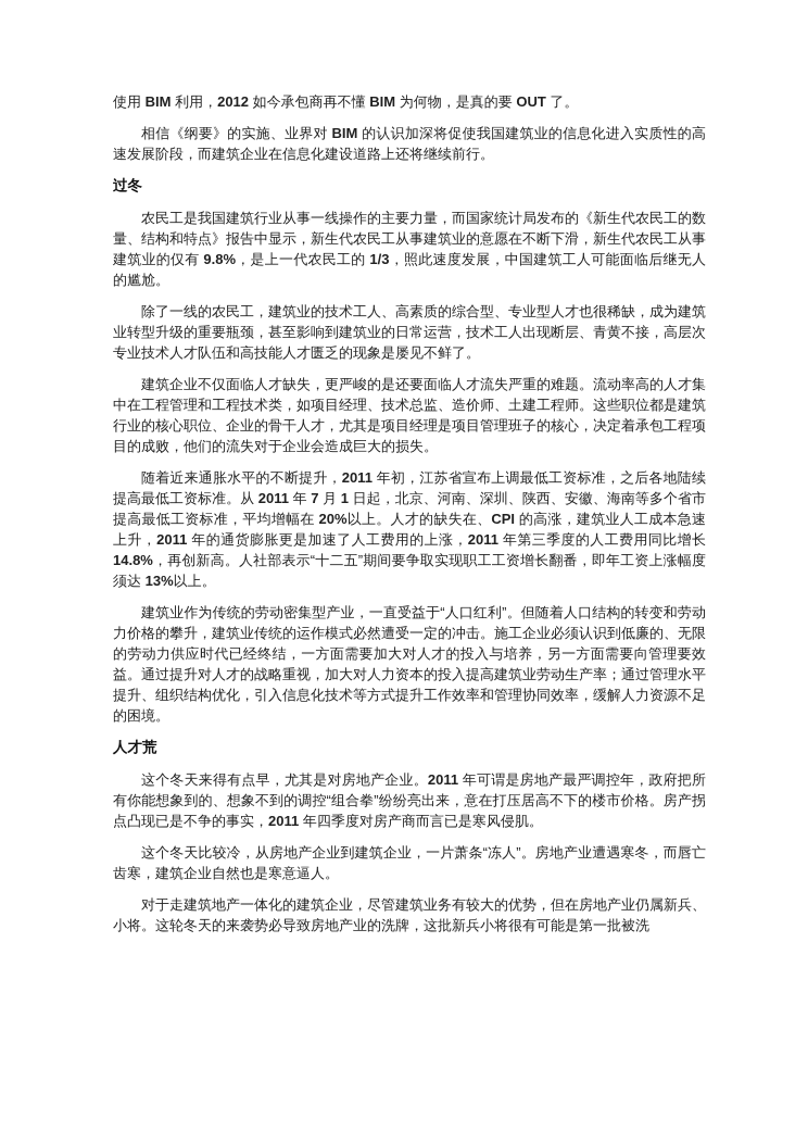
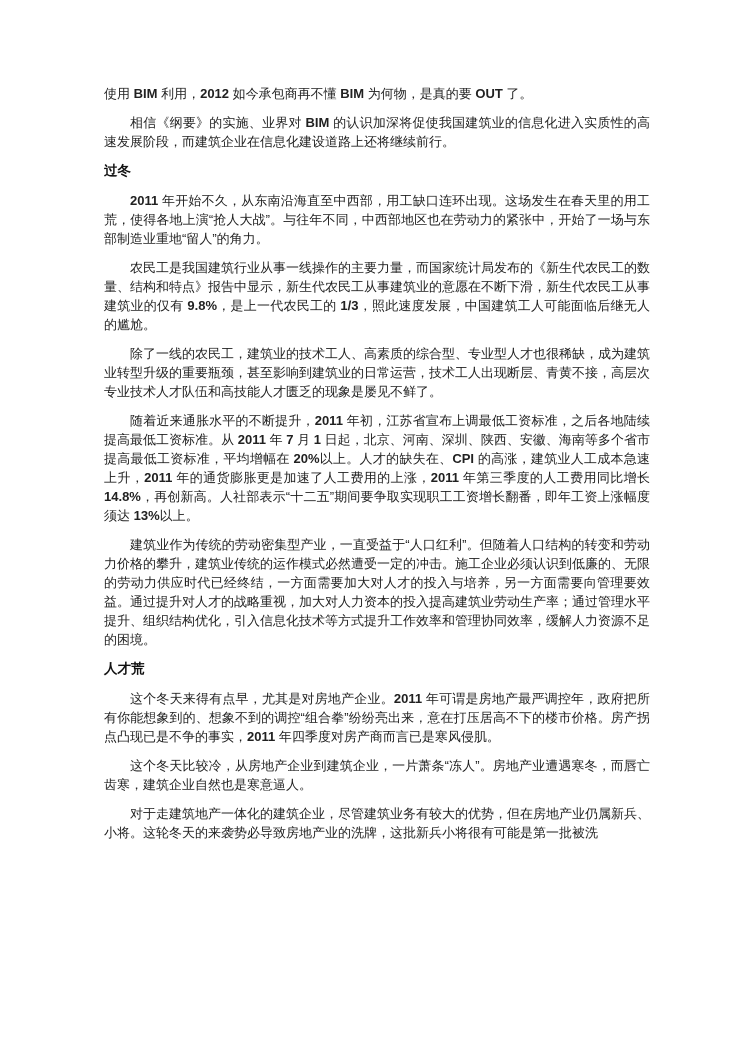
  使用 BIM 利用，2012 如今承包商再不懂 BIM 为何物，是真的要 OUT 了。
  相信《纲要》的实施、业界对 BIM 的认识加深将促使我国建筑业的信息化进入实质性的高速发展阶段，而建筑企业在信息化建设道路上还将继续前行。
  过冬
+ 2011 年开始不久，从东南沿海直至中西部，用工缺口连环出现。这场发生在春天里的用工荒，使得各地上演“抢人大战”。与往年不同，中西部地区也在劳动力的紧张中，开始了一场与东部制造业重地“留人”的角力。
  农民工是我国建筑行业从事一线操作的主要力量，而国家统计局发布的《新生代农民工的数量、结构和特点》报告中显示，新生代农民工从事建筑业的意愿在不断下滑，新生代农民工从事建筑业的仅有 9.8%，是上一代农民工的 1/3，照此速度发展，中国建筑工人可能面临后继无人的尴尬。
  除了一线的农民工，建筑业的技术工人、高素质的综合型、专业型人才也很稀缺，成为建筑业转型升级的重要瓶颈，甚至影响到建筑业的日常运营，技术工人出现断层、青黄不接，高层次专业技术人才队伍和高技能人才匮乏的现象是屡见不鲜了。
- 建筑企业不仅面临人才缺失，更严峻的是还要面临人才流失严重的难题。流动率高的人才集中在工程管理和工程技术类，如项目经理、技术总监、造价师、土建工程师。这些职位都是建筑行业的核心职位、企业的骨干人才，尤其是项目经理是项目管理班子的核心，决定着承包工程项目的成败，他们的流失对于企业会造成巨大的损失。
  随着近来通胀水平的不断提升，2011 年初，江苏省宣布上调最低工资标准，之后各地陆续提高最低工资标准。从 2011 年 7 月 1 日起，北京、河南、深圳、陕西、安徽、海南等多个省市提高最低工资标准，平均增幅在 20%以上。人才的缺失在、CPI 的高涨，建筑业人工成本急速上升，2011 年的通货膨胀更是加速了人工费用的上涨，2011 年第三季度的人工费用同比增长 14.8%，再创新高。人社部表示“十二五”期间要争取实现职工工资增长翻番，即年工资上涨幅度须达 13%以上。
  建筑业作为传统的劳动密集型产业，一直受益于“人口红利”。但随着人口结构的转变和劳动力价格的攀升，建筑业传统的运作模式必然遭受一定的冲击。施工企业必须认识到低廉的、无限的劳动力供应时代已经终结，一方面需要加大对人才的投入与培养，另一方面需要向管理要效益。通过提升对人才的战略重视，加大对人力资本的投入提高建筑业劳动生产率；通过管理水平提升、组织结构优化，引入信息化技术等方式提升工作效率和管理协同效率，缓解人力资源不足的困境。
  人才荒
  这个冬天来得有点早，尤其是对房地产企业。2011 年可谓是房地产最严调控年，政府把所有你能想象到的、想象不到的调控“组合拳”纷纷亮出来，意在打压居高不下的楼市价格。房产拐点凸现已是不争的事实，2011 年四季度对房产商而言已是寒风侵肌。
  这个冬天比较冷，从房地产企业到建筑企业，一片萧条“冻人”。房地产业遭遇寒冬，而唇亡齿寒，建筑企业自然也是寒意逼人。
  对于走建筑地产一体化的建筑企业，尽管建筑业务有较大的优势，但在房地产业仍属新兵、小将。这轮冬天的来袭势必导致房地产业的洗牌，这批新兵小将很有可能是第一批被洗
